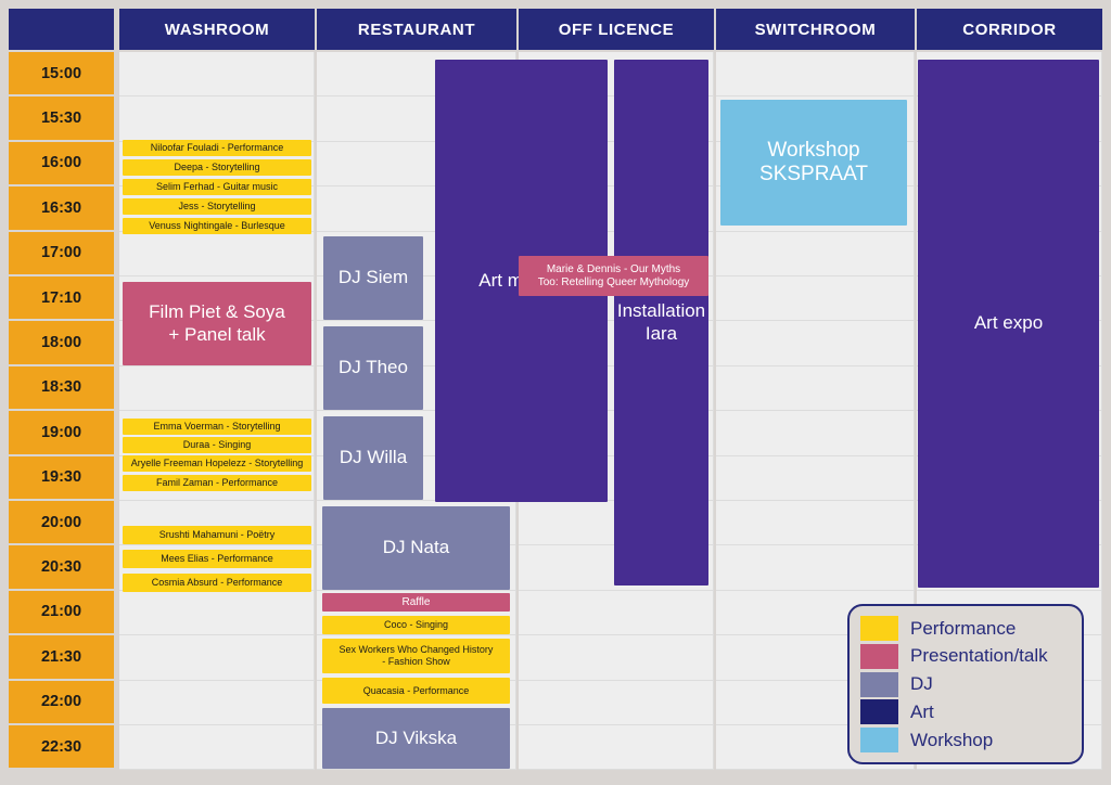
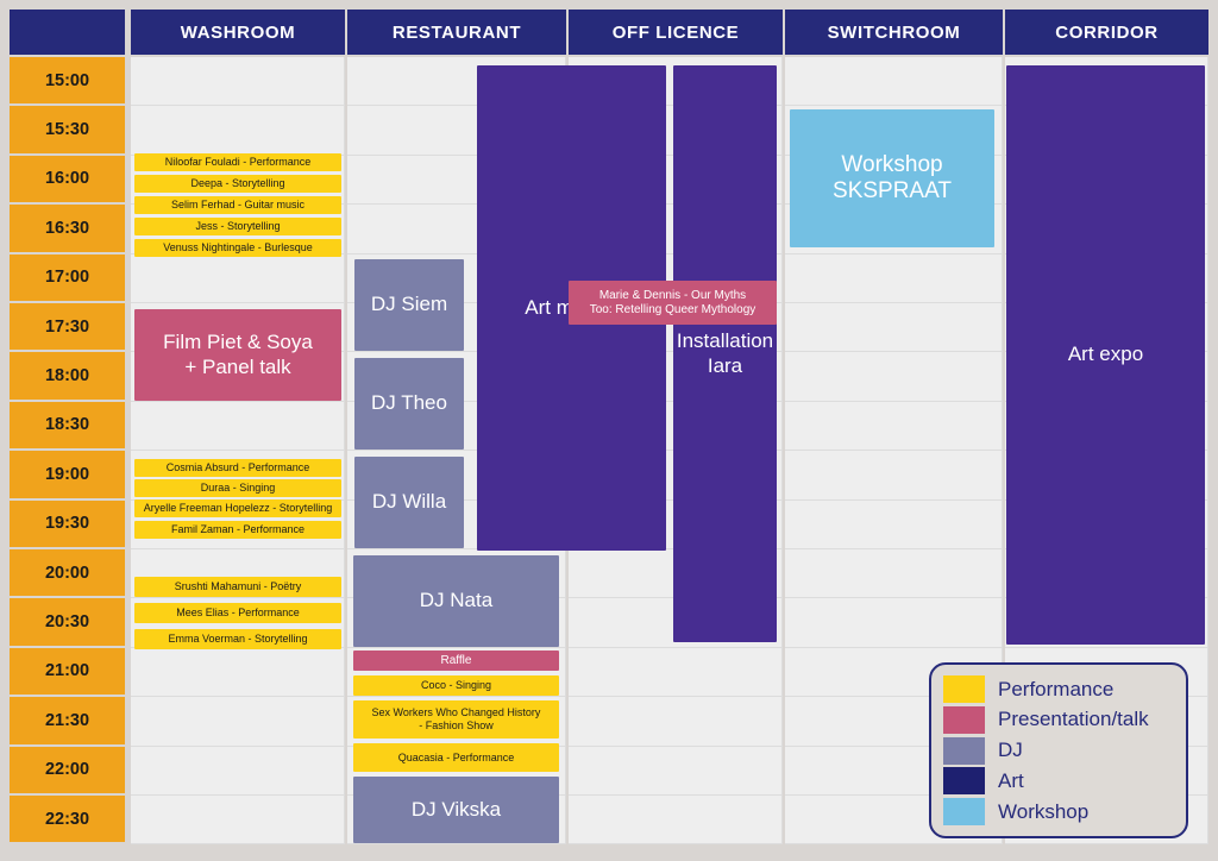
  WASHROOM
  RESTAURANT
  OFF LICENCE
  SWITCHROOM
  CORRIDOR
  15:00
  15:30
  16:00
  16:30
  17:00
- 17:10
+ 17:30
  18:00
  18:30
  19:00
  19:30
  20:00
  20:30
  21:00
  21:30
  22:00
  22:30
  Niloofar Fouladi - Performance
  Deepa - Storytelling
  Selim Ferhad - Guitar music
  Jess - Storytelling
  Venuss Nightingale - Burlesque
  Film Piet & Soya
  + Panel talk
- Emma Voerman - Storytelling
+ Cosmia Absurd - Performance
  Duraa - Singing
  Aryelle Freeman Hopelezz - Storytelling
  Famil Zaman - Performance
  Srushti Mahamuni - Poëtry
  Mees Elias - Performance
- Cosmia Absurd - Performance
+ Emma Voerman - Storytelling
  DJ Siem
  DJ Theo
  DJ Willa
  DJ Nata
  Raffle
  Coco - Singing
  Sex Workers Who Changed History
  - Fashion Show
  Quacasia - Performance
  DJ Vikska
  Installation
  Iara
  Marie & Dennis - Our Myths
  Too: Retelling Queer Mythology
  Workshop
  SKSPRAAT
  Art expo
  Performance
  Presentation/talk
  DJ
  Art
  Workshop
